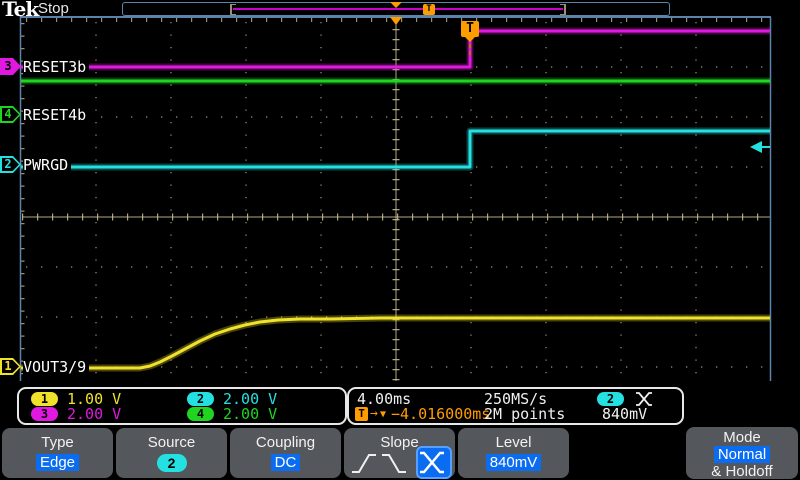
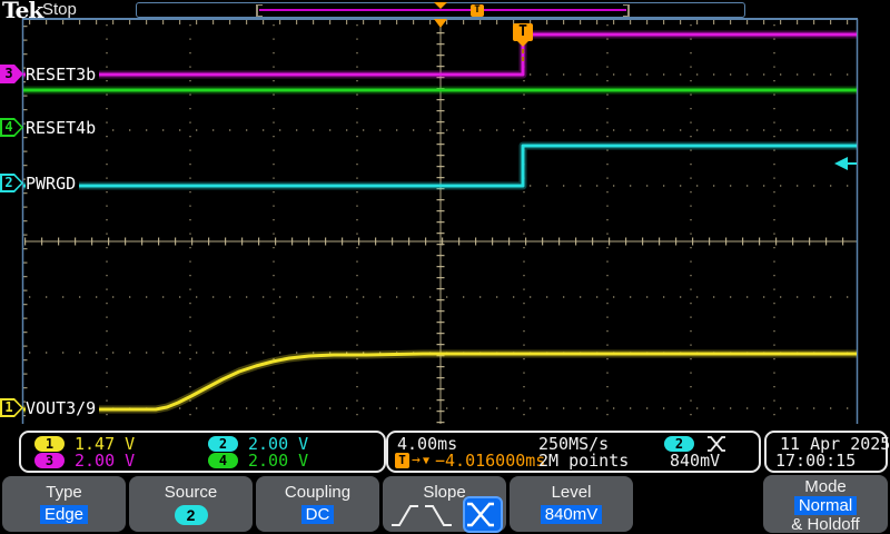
  Tek
  Stop
  T
  T
  3
  4
  2
  1
  RESET3b
  RESET4b
  PWRGD
  VOUT3/9
  1
- 1.00 V
+ 1.47 V
  2
  2.00 V
  3
  2.00 V
  4
  2.00 V
  4.00ms
  250MS/s
  2
  T
  →
  ▼
  −4.016000ms
  2M points
  840mV
+ 11 Apr 2025
+ 17:00:15
  Type
  Edge
  Source
  2
  Coupling
  DC
  Slope
  Level
  840mV
  Mode
  Normal
  & Holdoff
